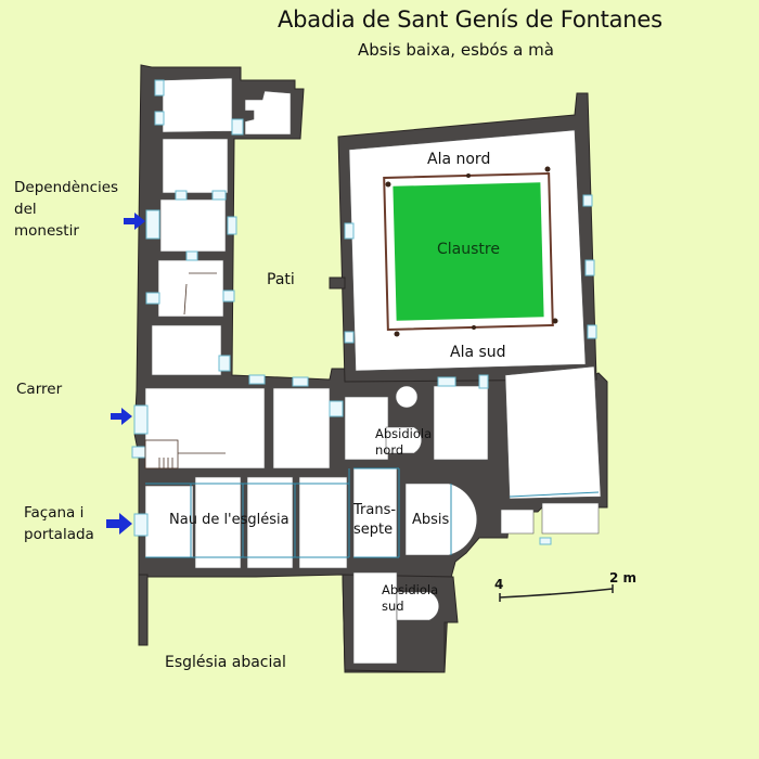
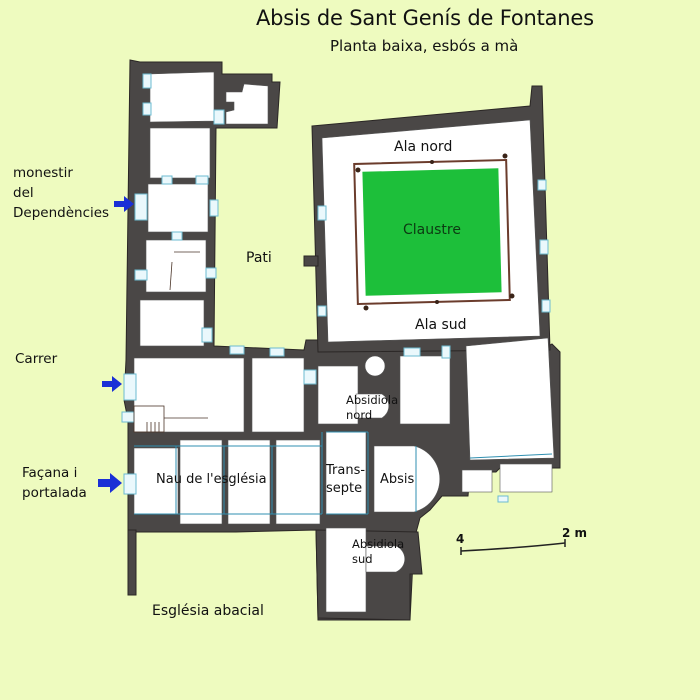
- Abadia de Sant Genís de Fontanes
+ Absis de Sant Genís de Fontanes
- Absis baixa, esbós a mà
+ Planta baixa, esbós a mà
  Pati
  Ala nord
  Claustre
  Ala sud
  Nau de l'església
  Trans-
  septe
  Absis
  Absidiola
  nord
  Absidiola
  sud
  Església abacial
- Dependències
+ monestir
  del
- monestir
+ Dependències
  Carrer
  Façana i
  portalada
  4
  2 m
